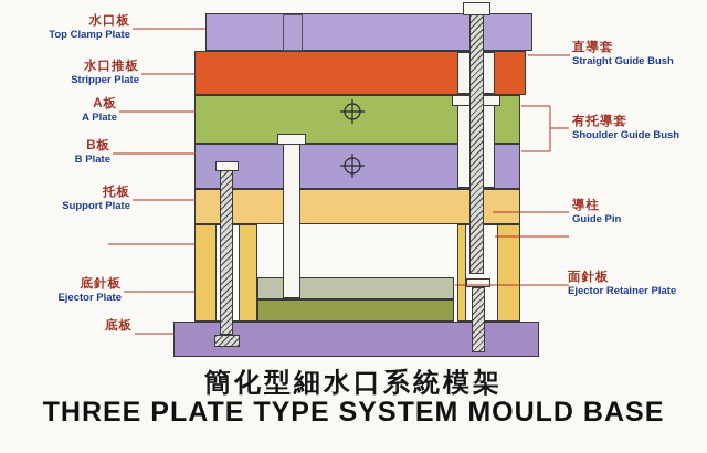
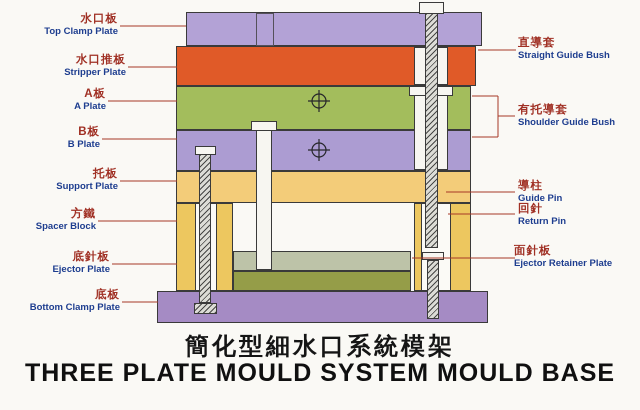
  水口板
  Top Clamp Plate
  水口推板
  Stripper Plate
  A板
  A Plate
  B板
  B Plate
  托板
  Support Plate
+ 方鐵
+ Spacer Block
  底針板
  Ejector Plate
  底板
+ Bottom Clamp Plate
  直導套
  Straight Guide Bush
  有托導套
  Shoulder Guide Bush
  導柱
  Guide Pin
+ 回針
+ Return Pin
  面針板
  Ejector Retainer Plate
  簡化型細水口系統模架
- THREE PLATE TYPE SYSTEM MOULD BASE
+ THREE PLATE MOULD SYSTEM MOULD BASE
